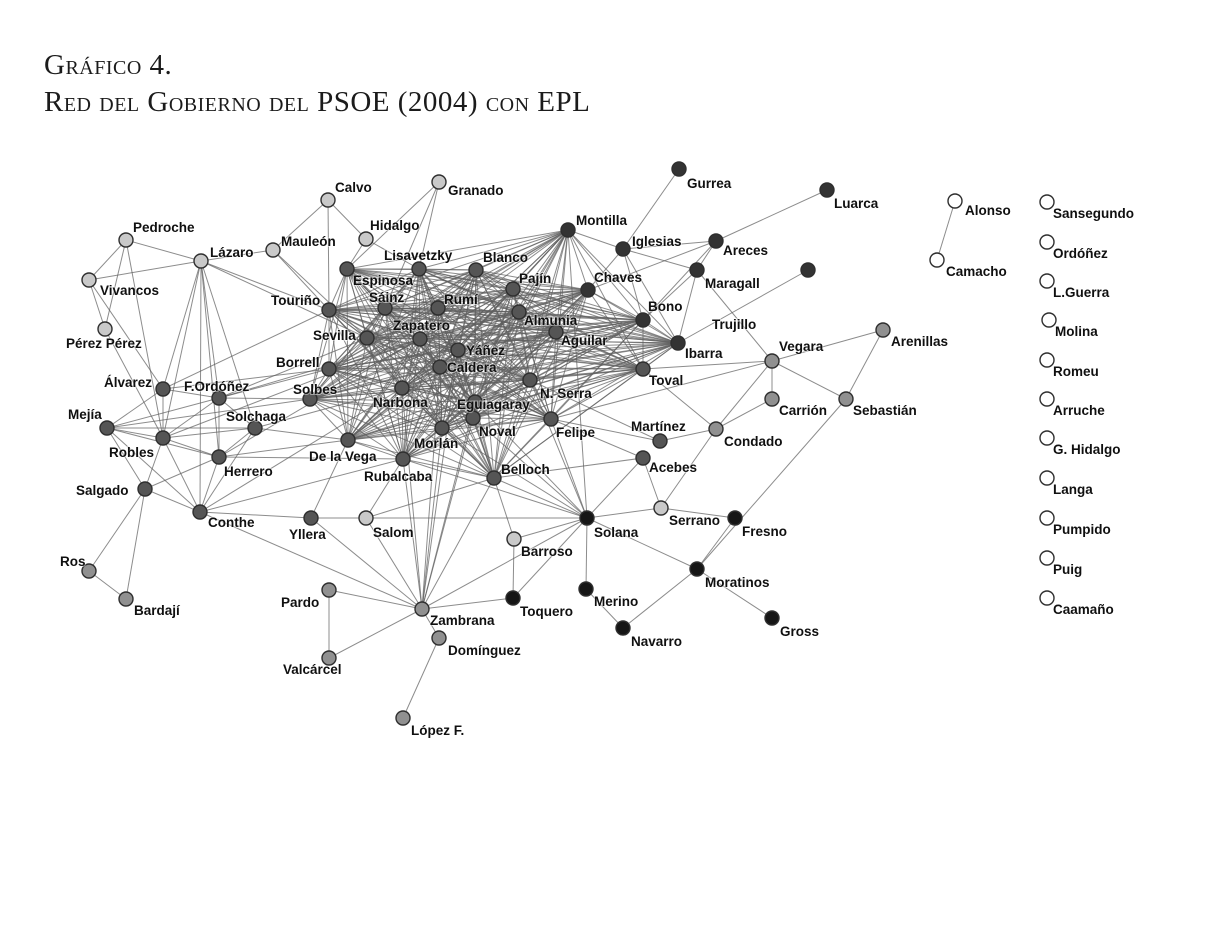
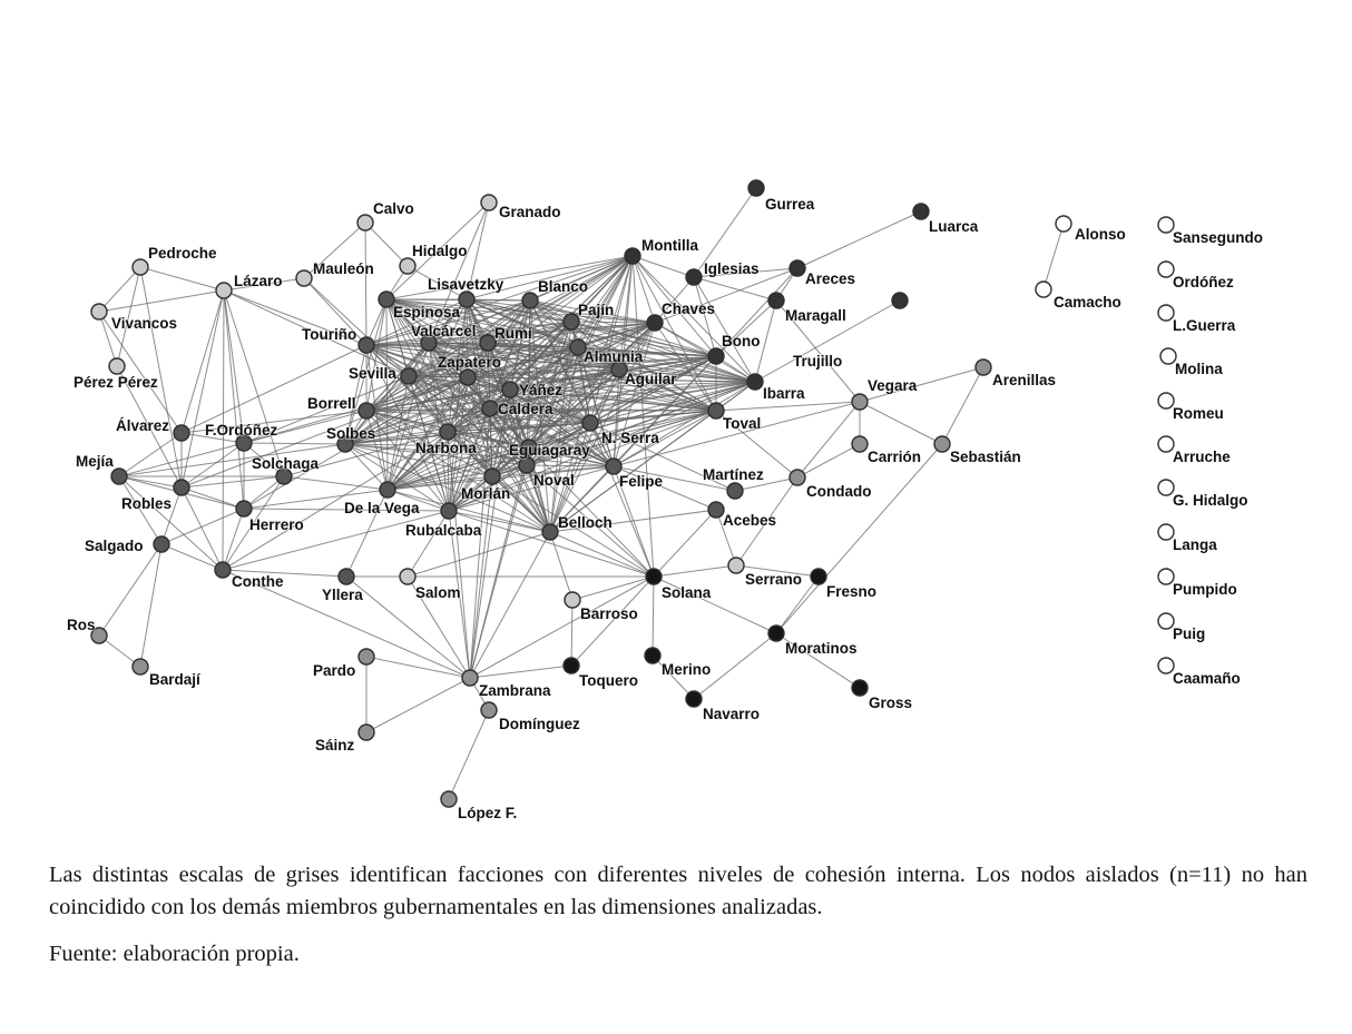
- Gráfico 4.
- Red del Gobierno del PSOE (2004) con EPL
  Calvo
  Granado
  Pedroche
  Lázaro
  Mauleón
  Hidalgo
  Vivancos
  Pérez Pérez
  Salom
  Barroso
  Serrano
  Zambrana
  Pardo
- Valcárcel
+ Sáinz
  Domínguez
  López F.
  Ros
  Bardají
  Vegara
  Arenillas
  Carrión
  Sebastián
  Condado
  Touriño
  Espinosa
  Sevilla
  Borrell
  Álvarez
  F.Ordóñez
  Solbes
  Mejía
  Solchaga
  Robles
  Herrero
  Salgado
  Conthe
  Yllera
  De la Vega
  Rubalcaba
  Morlán
  Noval
  Belloch
  Felipe
  N. Serra
  Toval
  Martínez
  Acebes
  Lisavetzky
  Blanco
  Pajín
  Rumí
- Sáinz
+ Valcárcel
  Zapatero
  Almunia
  Aguilar
  Yáñez
  Caldera
  Narbona
  Eguiagaray
  Montilla
  Iglesias
  Maragall
  Trujillo
  Areces
  Bono
  Chaves
  Ibarra
  Gurrea
  Luarca
  Solana
  Toquero
  Merino
  Navarro
  Moratinos
  Gross
  Fresno
  Alonso
  Camacho
  Sansegundo
  Ordóñez
  L.Guerra
  Molina
  Romeu
  Arruche
  G. Hidalgo
  Langa
  Pumpido
  Puig
  Caamaño
+ Las distintas escalas de grises identifican facciones con diferentes niveles de cohesión interna. Los nodos aislados (n=11) no han coincidido con los demás miembros gubernamentales en las dimensiones analizadas.
+ Fuente: elaboración propia.
